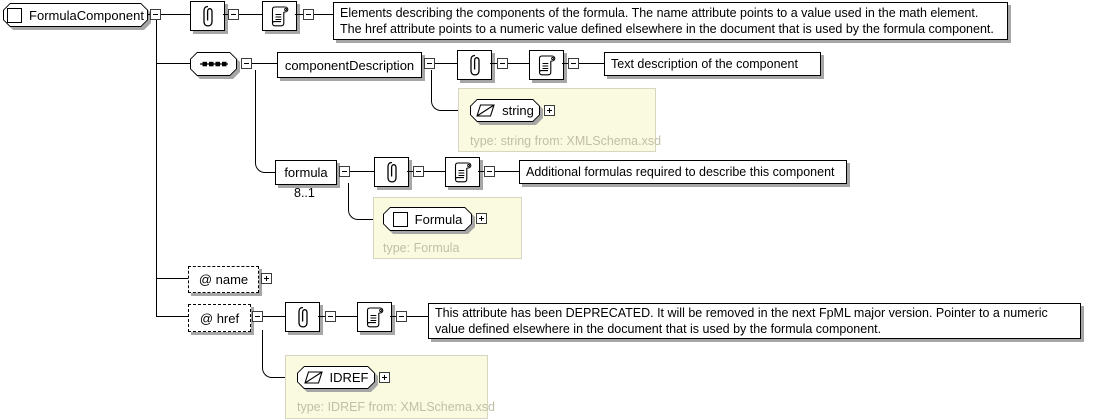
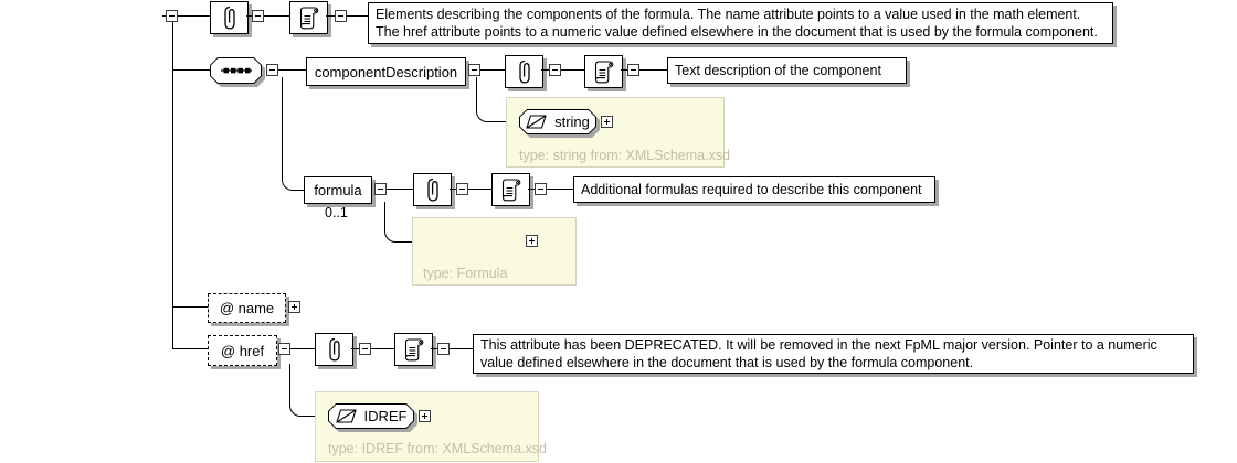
- FormulaComponent
  Elements describing the components of the formula. The name attribute points to a value used in the math element. The href attribute points to a numeric value defined elsewhere in the document that is used by the formula component.
  componentDescription
  Text description of the component
  string
  type: string from: XMLSchema.xsd
  formula
- 8..1
+ 0..1
  Additional formulas required to describe this component
- Formula
  type: Formula
  @ name
  @ href
  This attribute has been DEPRECATED. It will be removed in the next FpML major version. Pointer to a numeric value defined elsewhere in the document that is used by the formula component.
  IDREF
  type: IDREF from: XMLSchema.xsd
